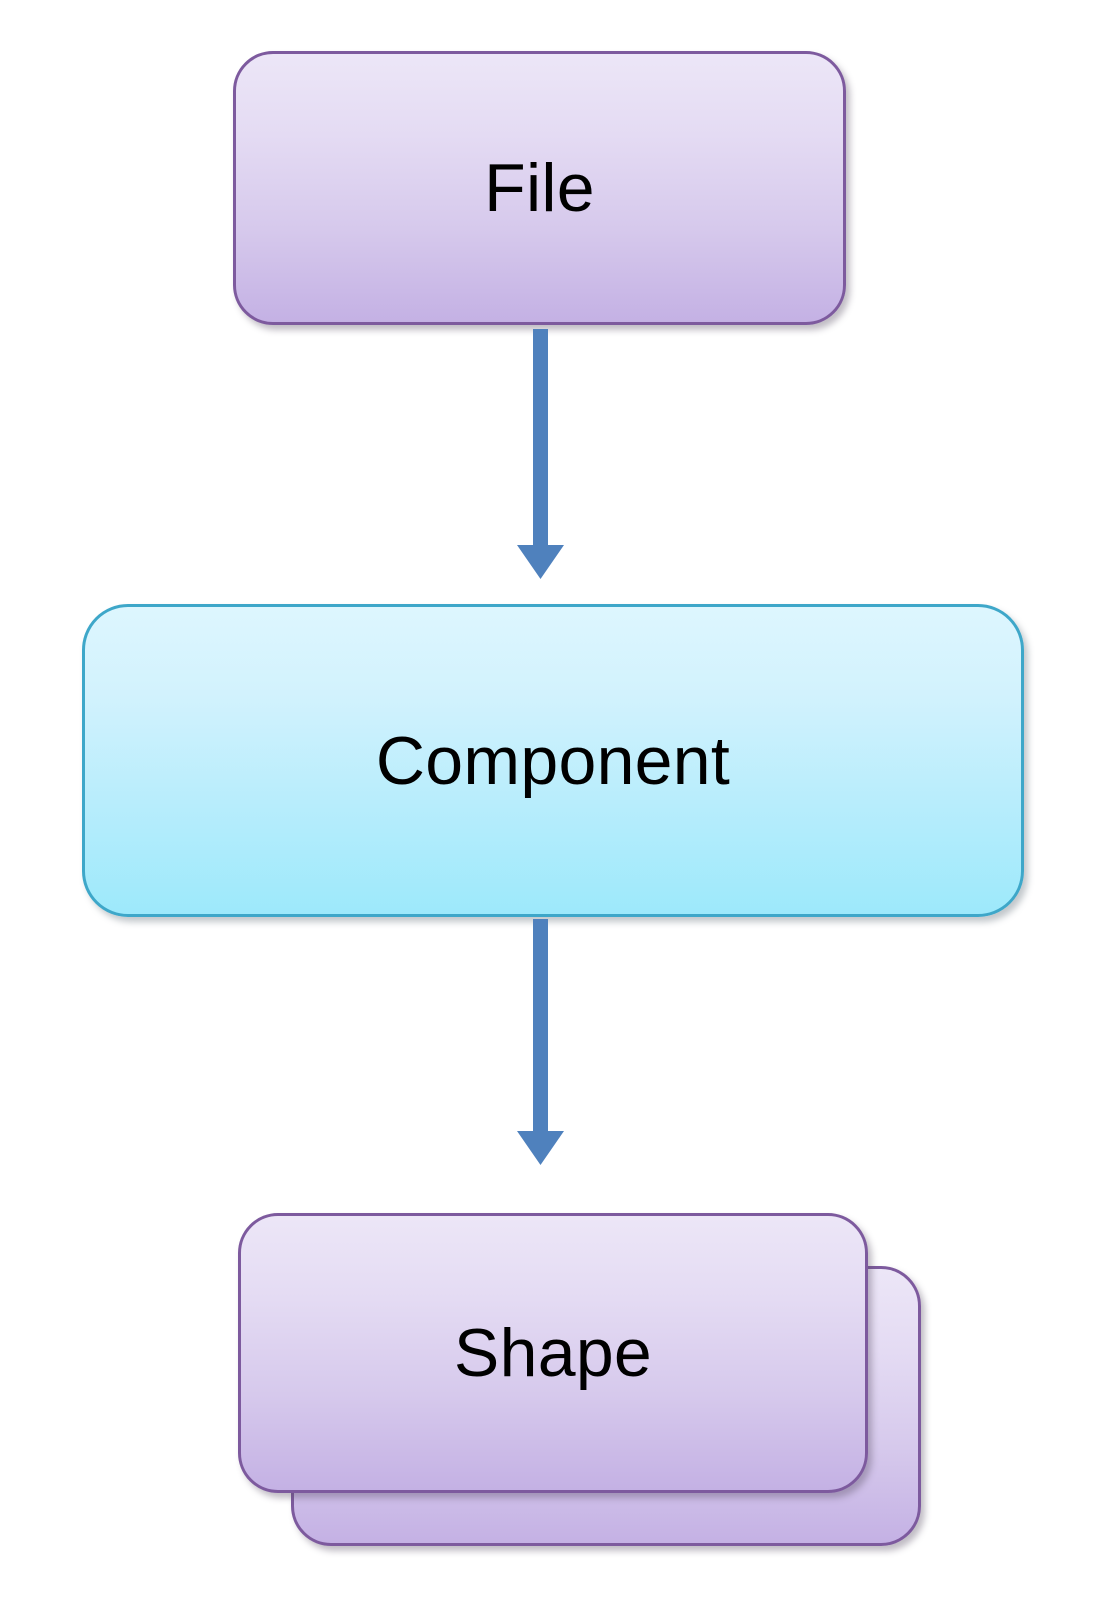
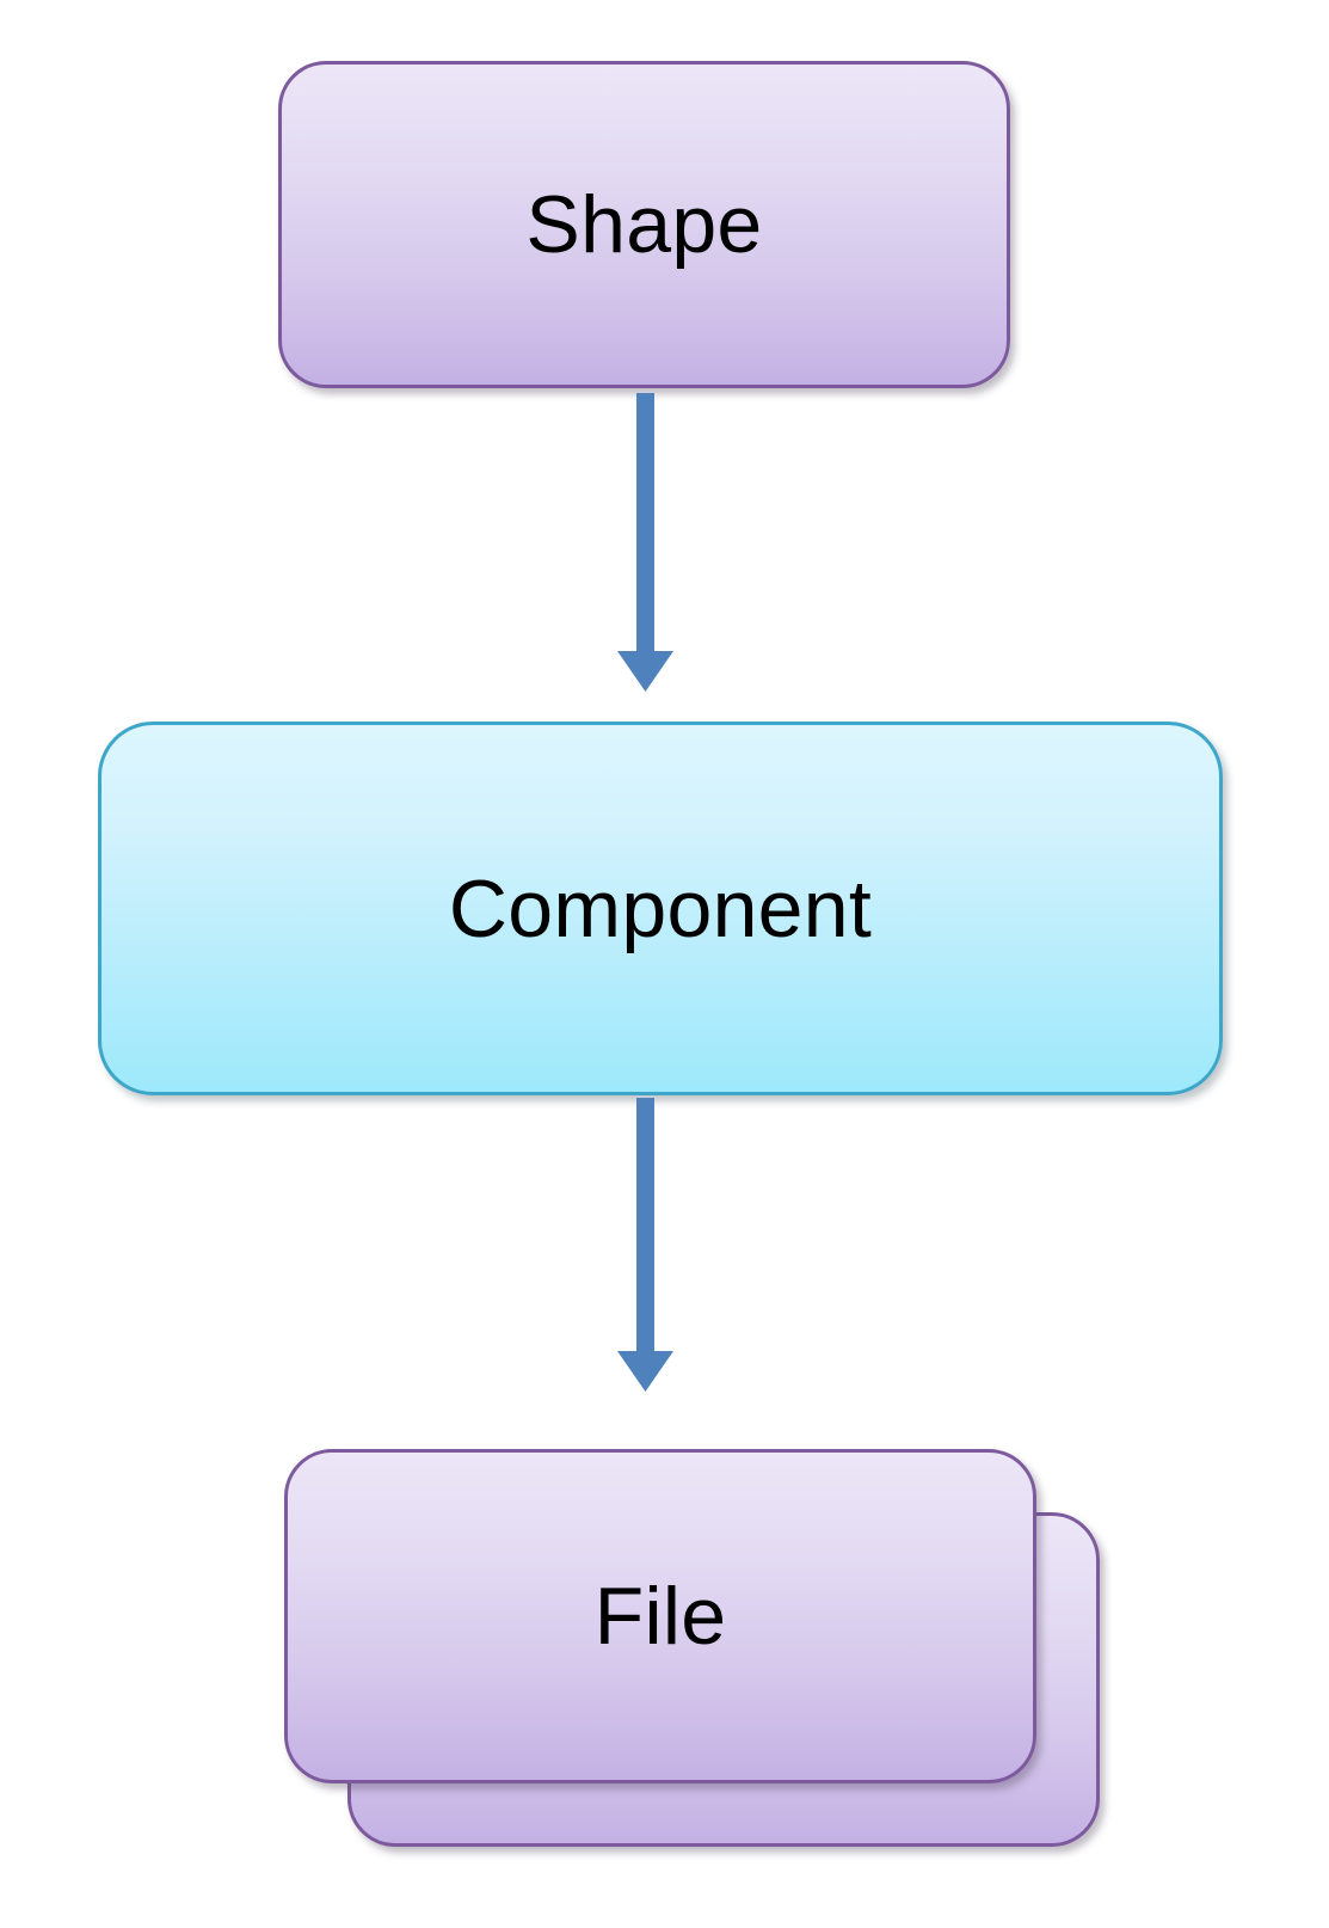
- File
+ Shape
  Component
- Shape
+ File
